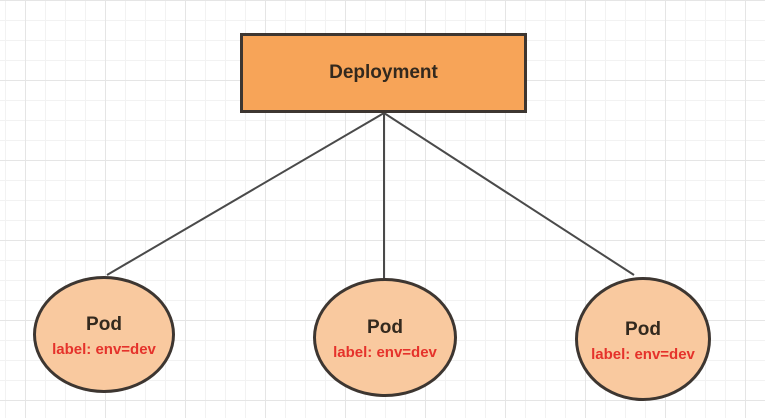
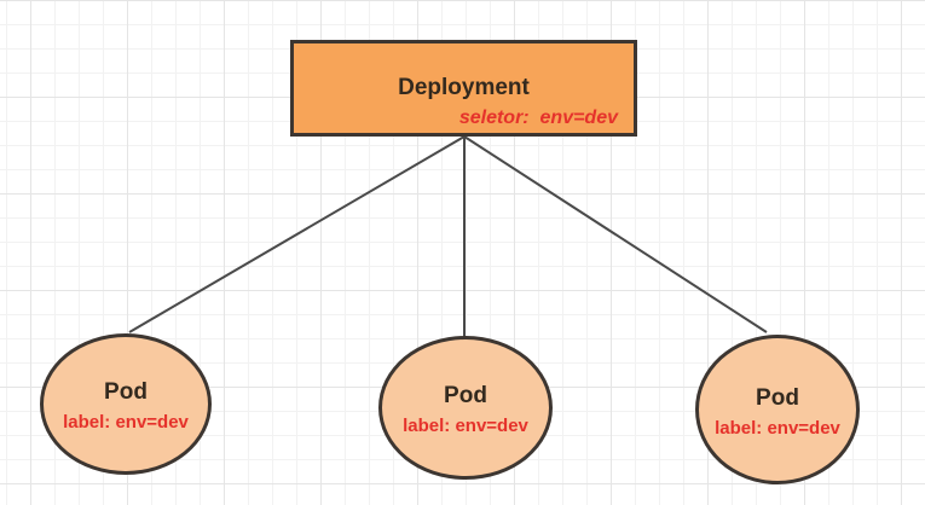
  Deployment
+ seletor: env=dev
  Pod
  label: env=dev
  Pod
  label: env=dev
  Pod
  label: env=dev
